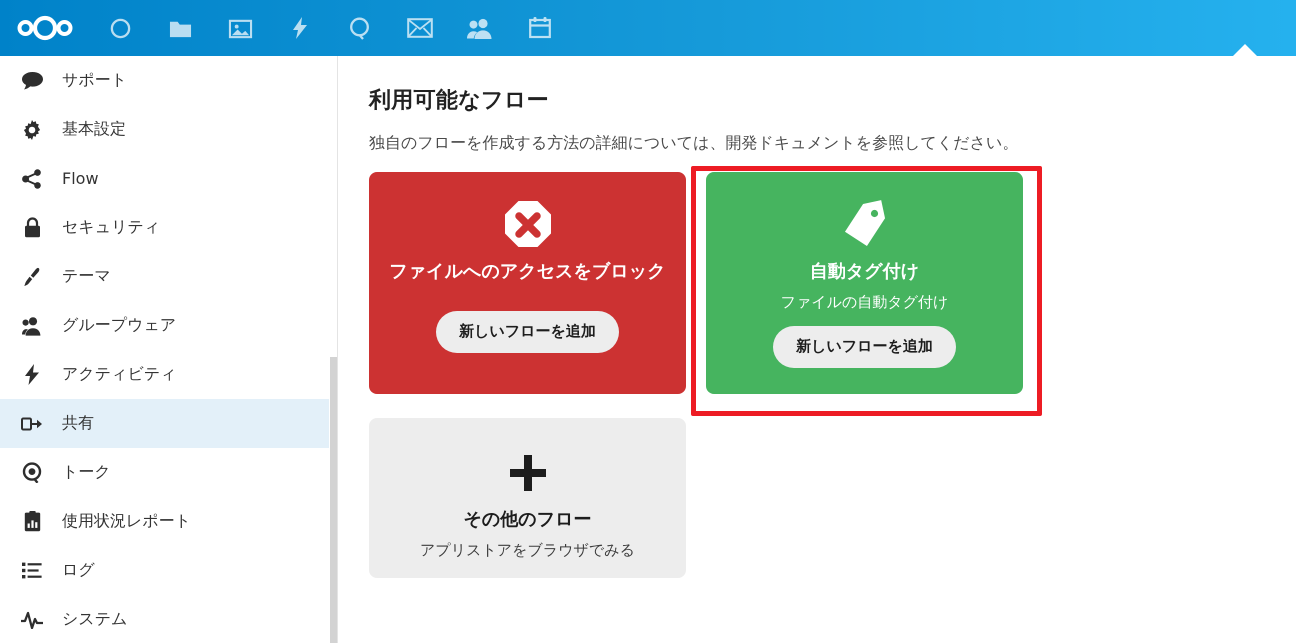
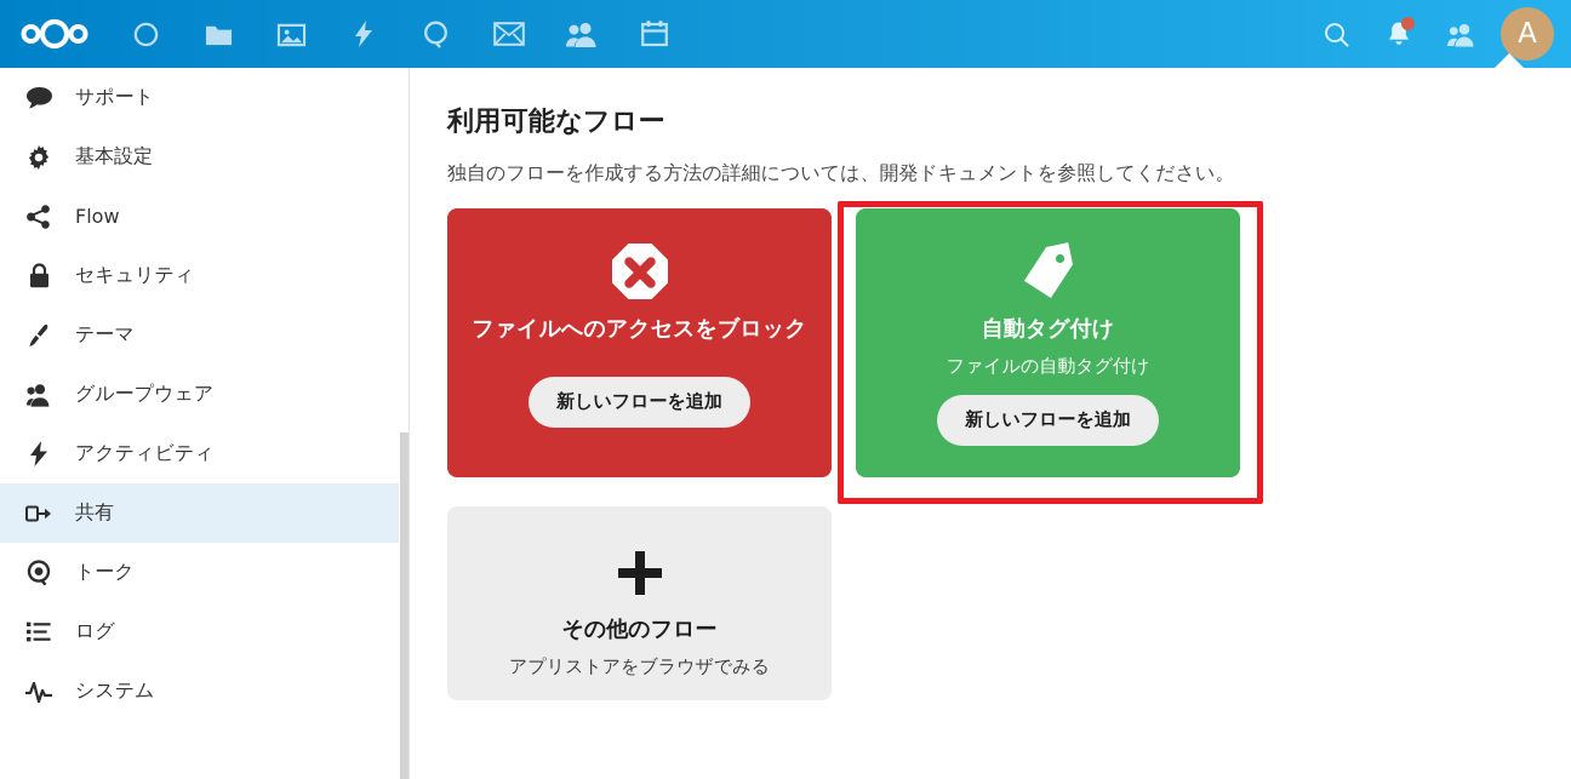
+ A
  サポート
  基本設定
  Flow
  セキュリティ
  テーマ
  グループウェア
  アクティビティ
  共有
  トーク
- 使用状況レポート
  ログ
  システム
  利用可能なフロー
  独自のフローを作成する方法の詳細については、開発ドキュメントを参照してください。
  ファイルへのアクセスをブロック
  新しいフローを追加
  自動タグ付け
  ファイルの自動タグ付け
  新しいフローを追加
  その他のフロー
  アプリストアをブラウザでみる
